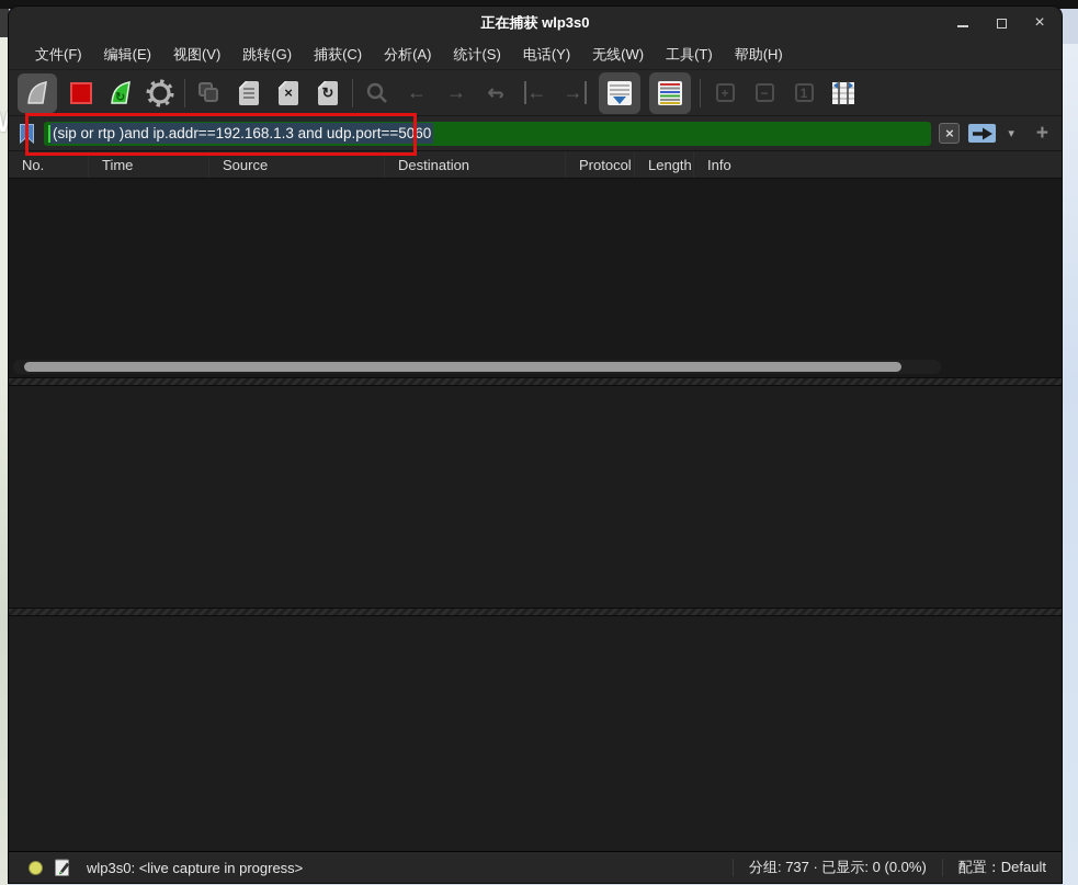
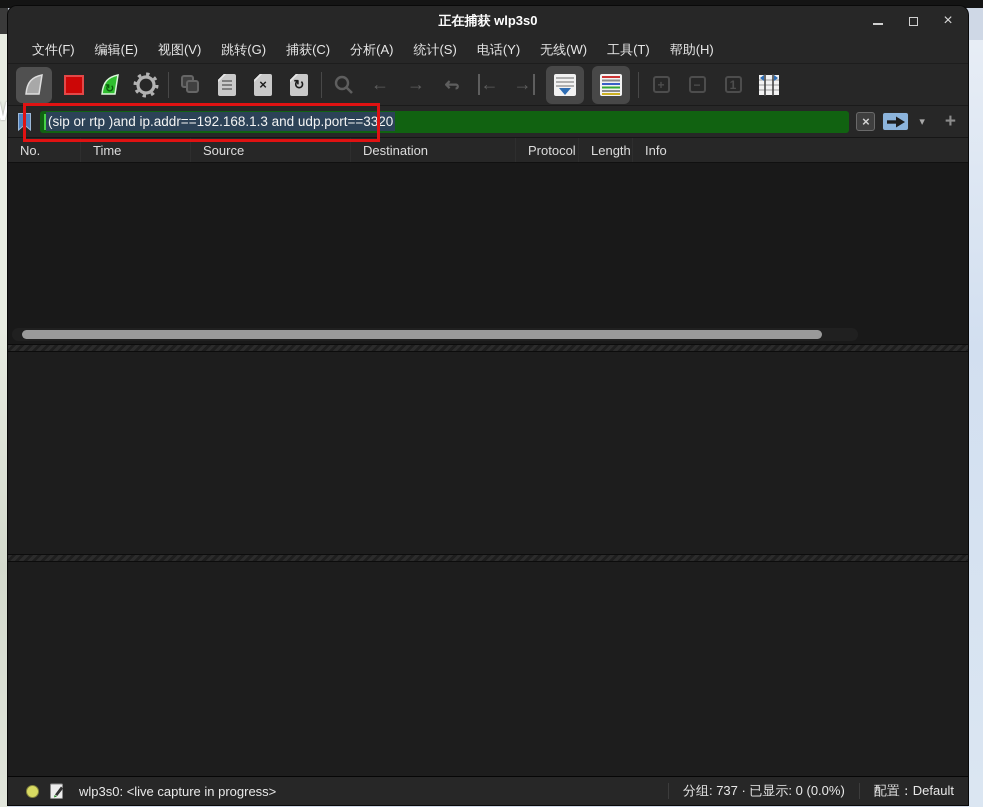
  正在捕获 wlp3s0
  ×
  文件(F)
  编辑(E)
  视图(V)
  跳转(G)
  捕获(C)
  分析(A)
  统计(S)
  电话(Y)
  无线(W)
  工具(T)
  帮助(H)
  ↻
  ×
  ↻
  ←
  →
  ←
  →
  +
  −
  1
- (sip or rtp )and ip.addr==192.168.1.3 and udp.port==5060
+ (sip or rtp )and ip.addr==192.168.1.3 and udp.port==3320
  ×
  ▾
  +
  No.
  Time
  Source
  Destination
  Protocol
  Length
  Info
  wlp3s0: <live capture in progress>
  分组: 737 · 已显示: 0 (0.0%)
  配置：Default
